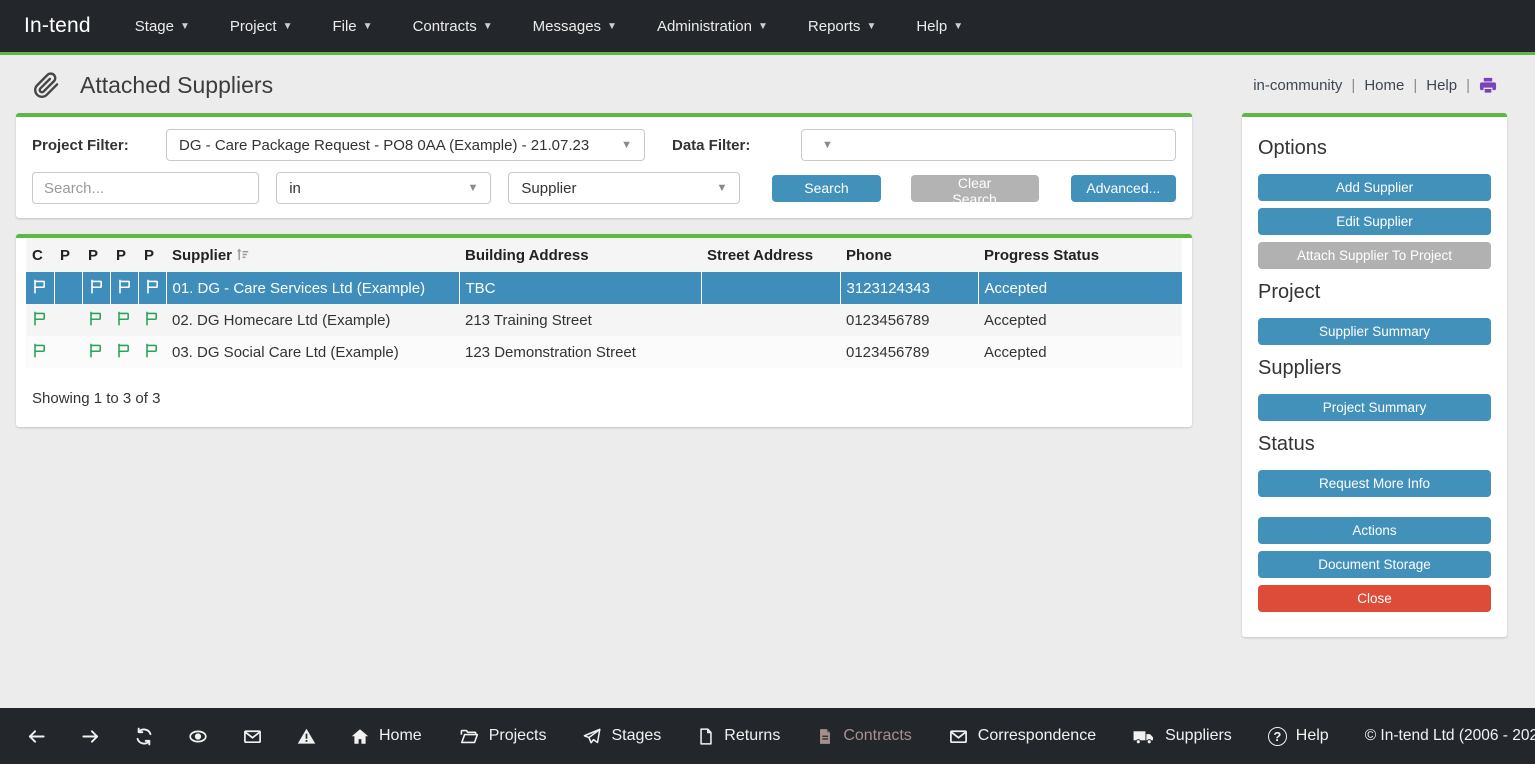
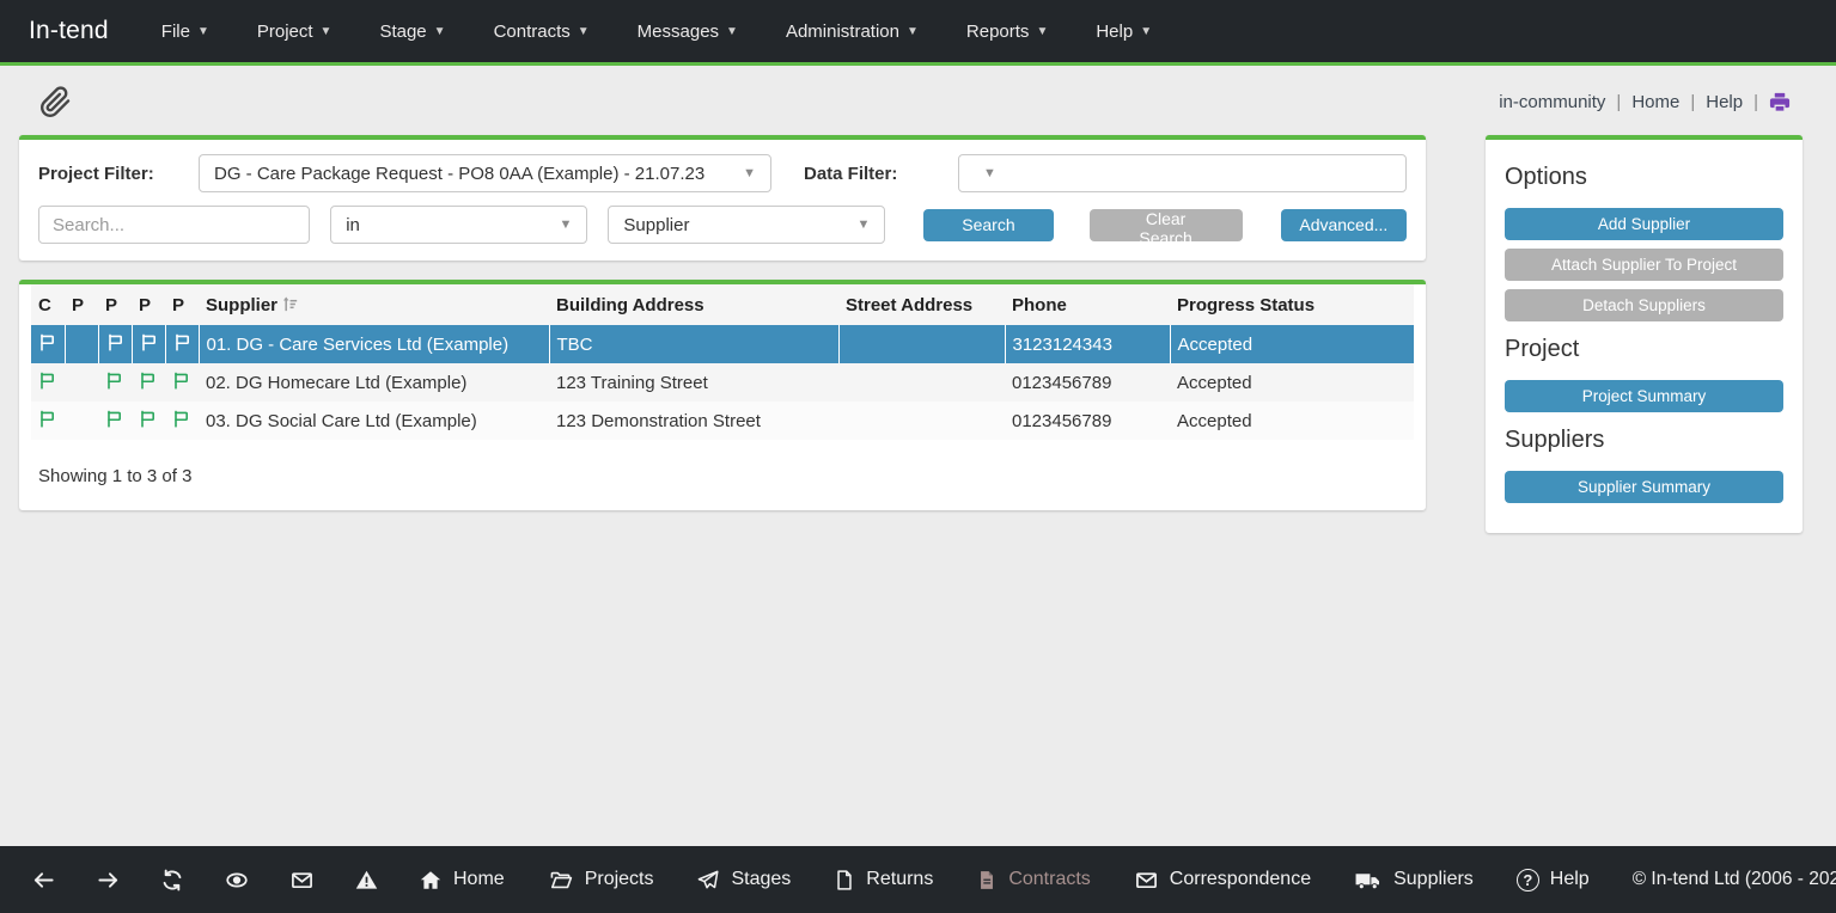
  In-tend
- Stage
+ File
  ▼
  Project
  ▼
- File
+ Stage
  ▼
  Contracts
  ▼
  Messages
  ▼
  Administration
  ▼
  Reports
  ▼
  Help
  ▼
- Attached Suppliers
  in-community
  |
  Home
  |
  Help
  |
  Project Filter:
  DG - Care Package Request - PO8 0AA (Example) - 21.07.23
  ▼
  Data Filter:
  ▼
  Search...
  in
  ▼
  Supplier
  ▼
  Search
  Clear Search
  Advanced...
  C	P	P	P	P	Supplier	Building Address	Street Address	Phone	Progress Status
  					01. DG - Care Services Ltd (Example)	TBC		3123124343	Accepted
- 					02. DG Homecare Ltd (Example)	213 Training Street		0123456789	Accepted
+ 					02. DG Homecare Ltd (Example)	123 Training Street		0123456789	Accepted
  					03. DG Social Care Ltd (Example)	123 Demonstration Street		0123456789	Accepted
  Showing 1 to 3 of 3
  Options
  Add Supplier
- Edit Supplier
  Attach Supplier To Project
+ Detach Suppliers
  Project
- Supplier Summary
+ Project Summary
  Suppliers
- Project Summary
+ Supplier Summary
- Status
- Request More Info
- Actions
- Document Storage
- Close
  Home
  Projects
  Stages
  Returns
  Contracts
  Correspondence
  Suppliers
  ?
  Help
  © In-tend Ltd (2006 - 202
